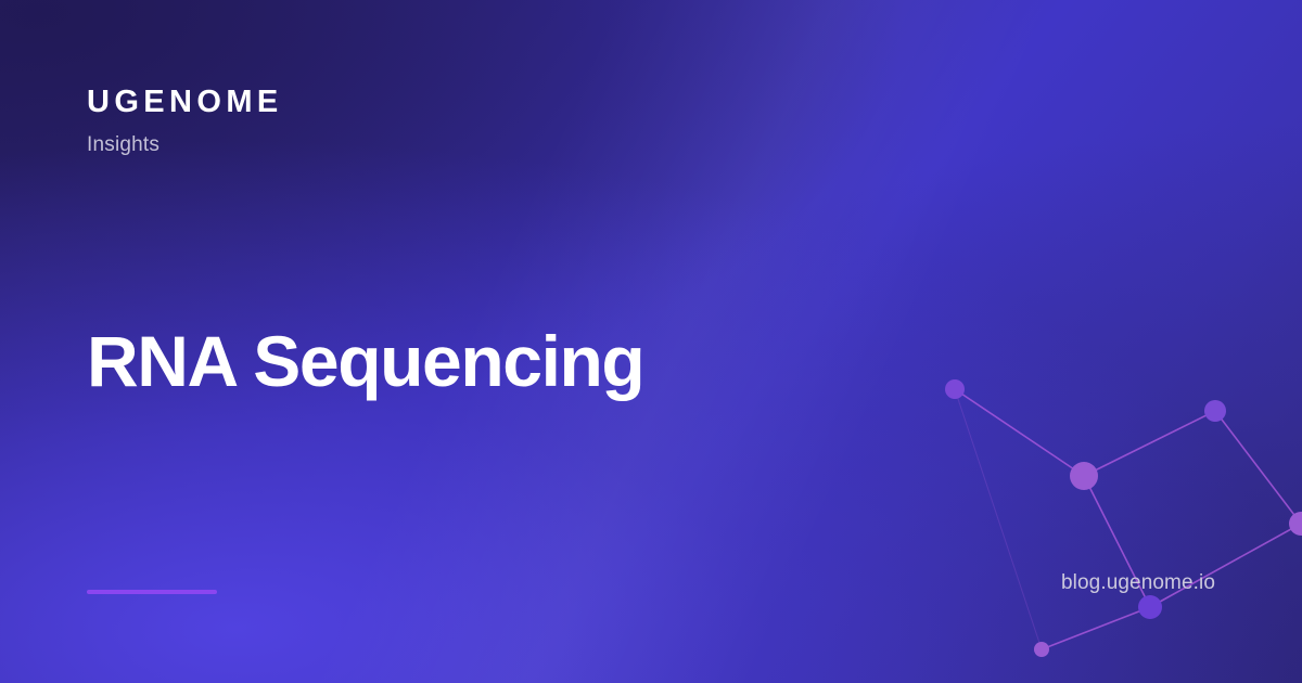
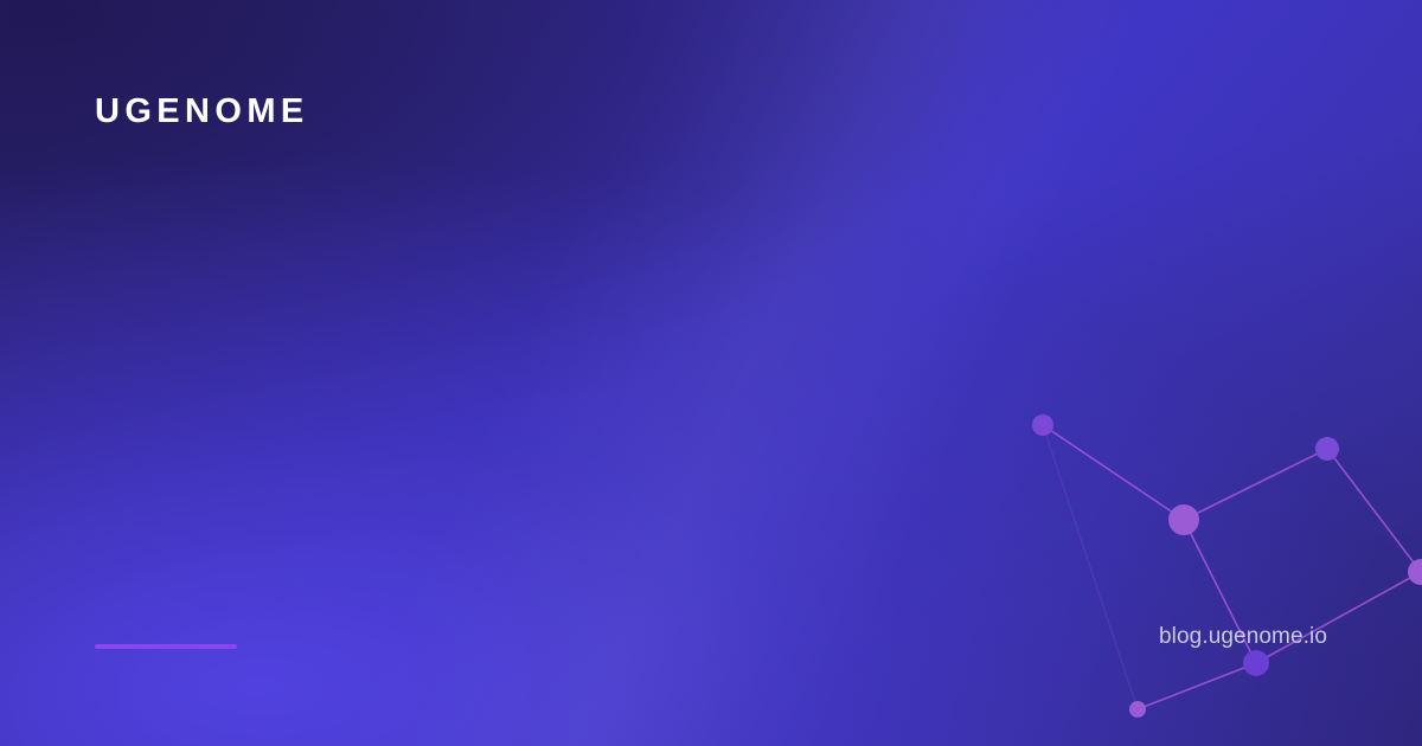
  UGENOME
- Insights
- RNA Sequencing
  blog.ugenome.io
